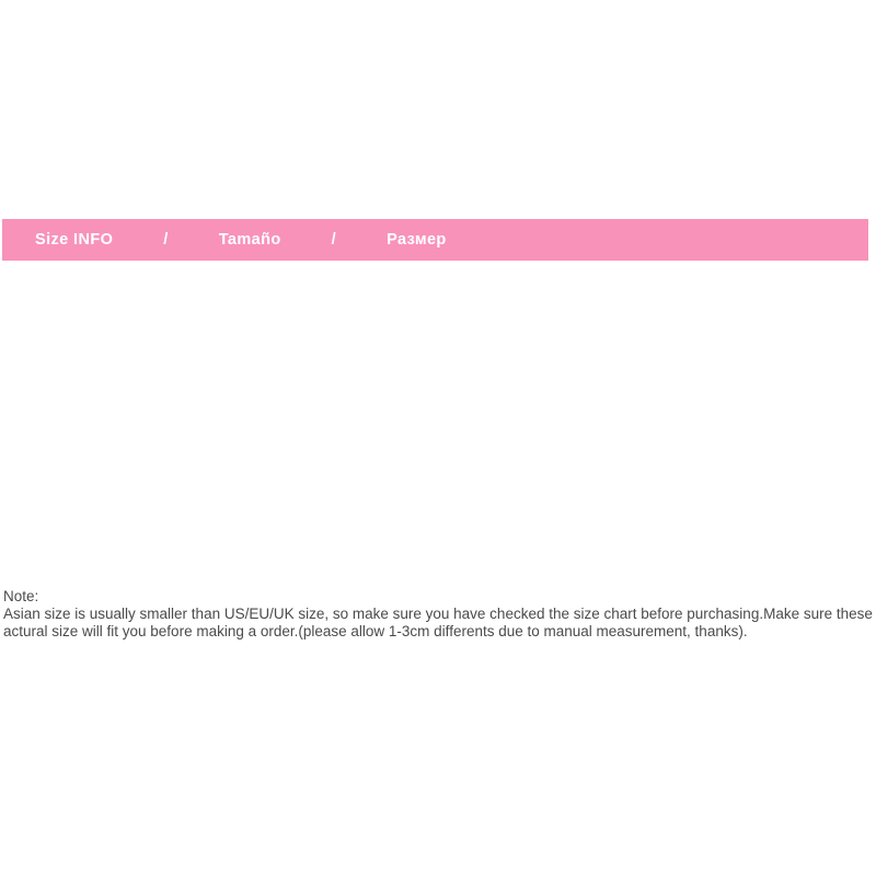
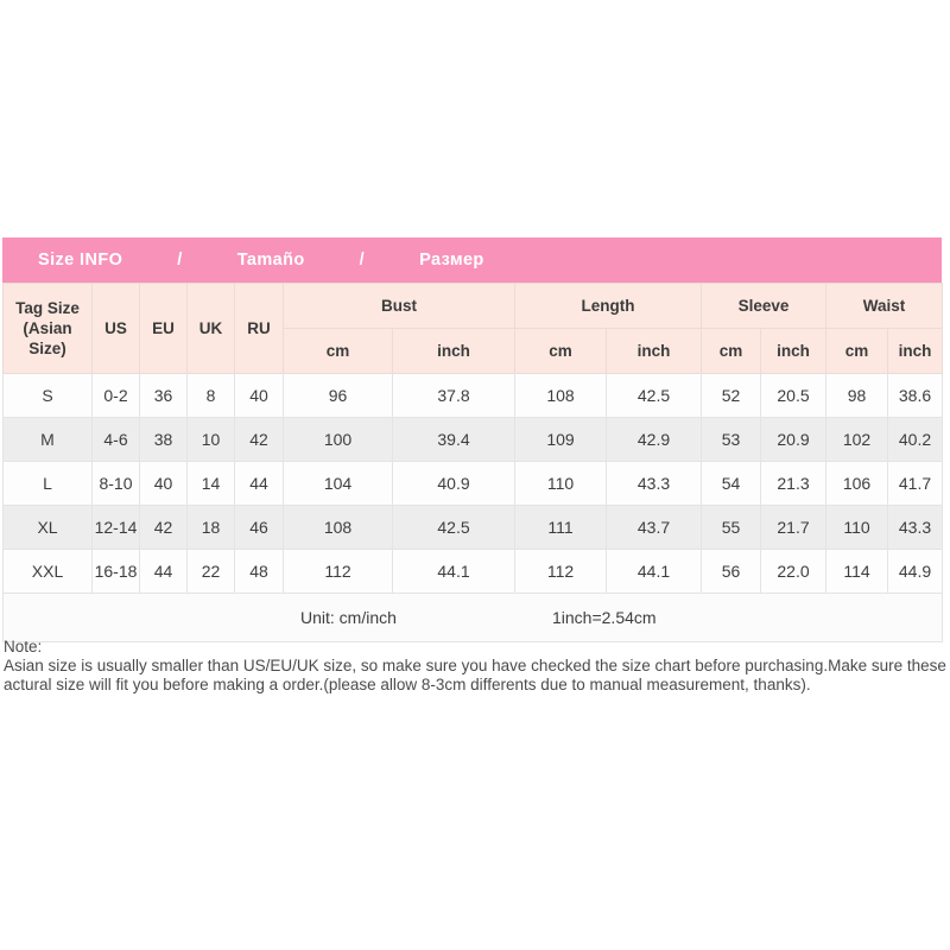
  Size INFO
  /
  Tamaño
  /
  Размер
+ Tag Size (Asian Size)	US	EU	UK	RU	Bust	Length	Sleeve	Waist
+ cm	inch	cm	inch	cm	inch	cm	inch
+ S	0-2	36	8	40	96	37.8	108	42.5	52	20.5	98	38.6
+ M	4-6	38	10	42	100	39.4	109	42.9	53	20.9	102	40.2
+ L	8-10	40	14	44	104	40.9	110	43.3	54	21.3	106	41.7
+ XL	12-14	42	18	46	108	42.5	111	43.7	55	21.7	110	43.3
+ XXL	16-18	44	22	48	112	44.1	112	44.1	56	22.0	114	44.9
+ Unit: cm/inch 1inch=2.54cm
  Note:
- Asian size is usually smaller than US/EU/UK size, so make sure you have checked the size chart before purchasing.Make sure these actural size will fit you before making a order.(please allow 1-3cm differents due to manual measurement, thanks).
+ Asian size is usually smaller than US/EU/UK size, so make sure you have checked the size chart before purchasing.Make sure these actural size will fit you before making a order.(please allow 8-3cm differents due to manual measurement, thanks).
